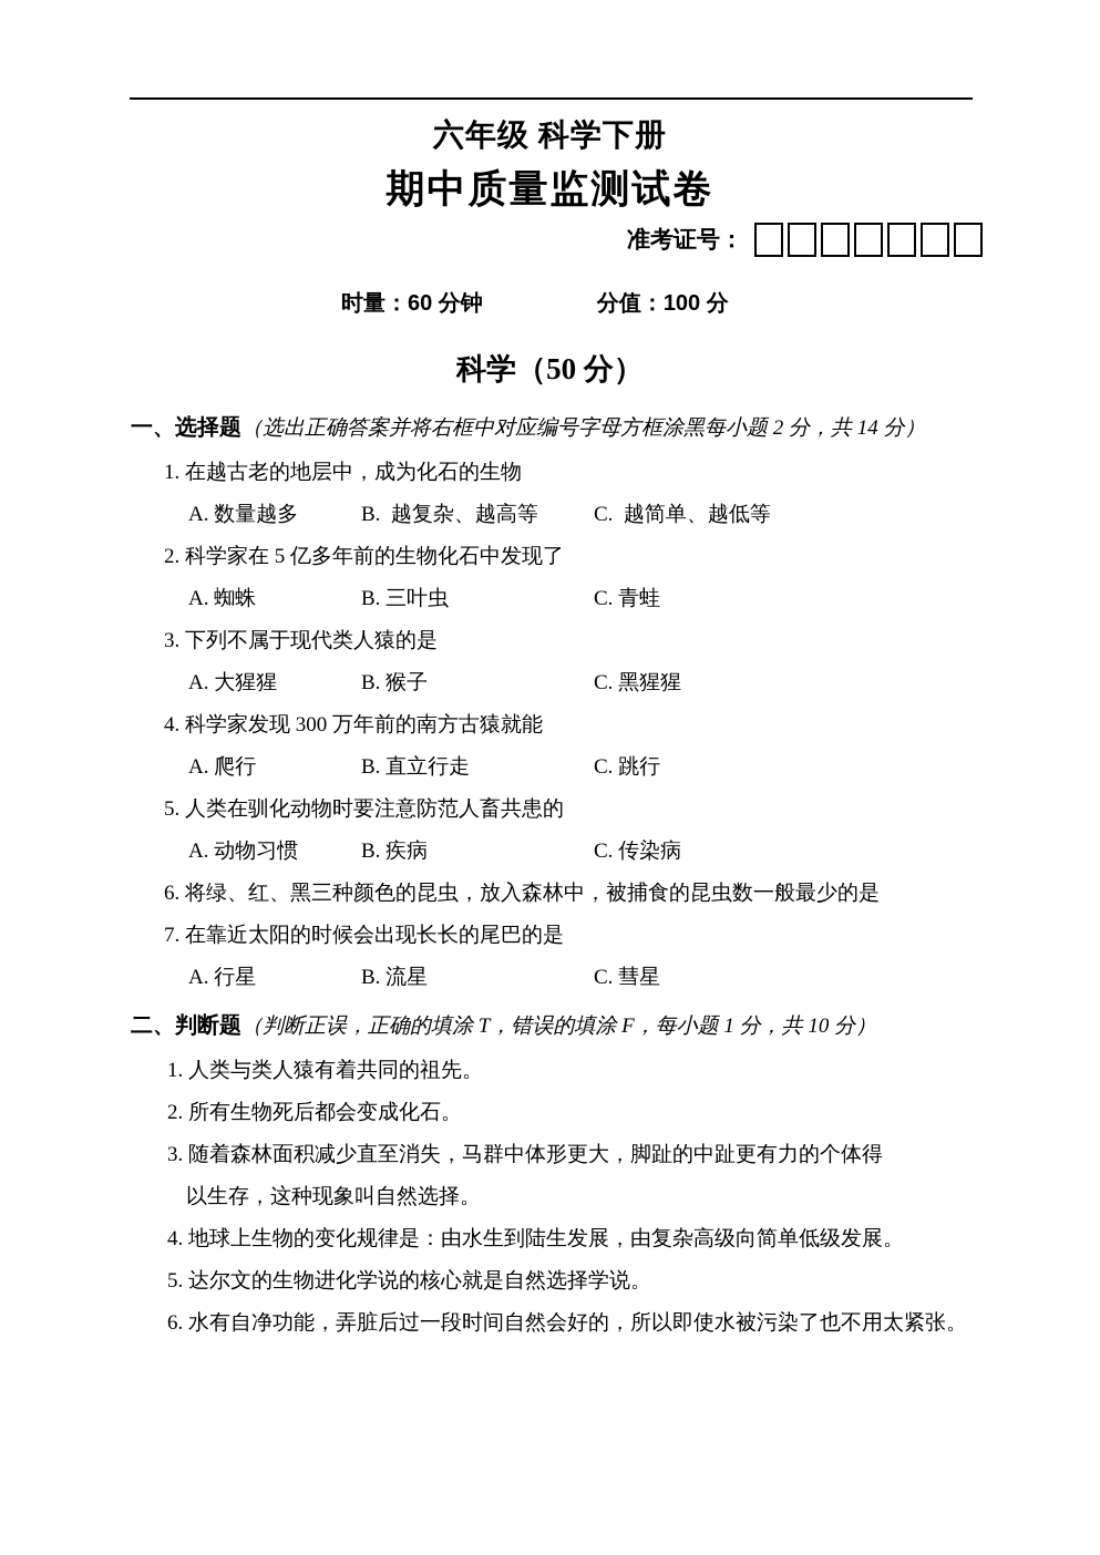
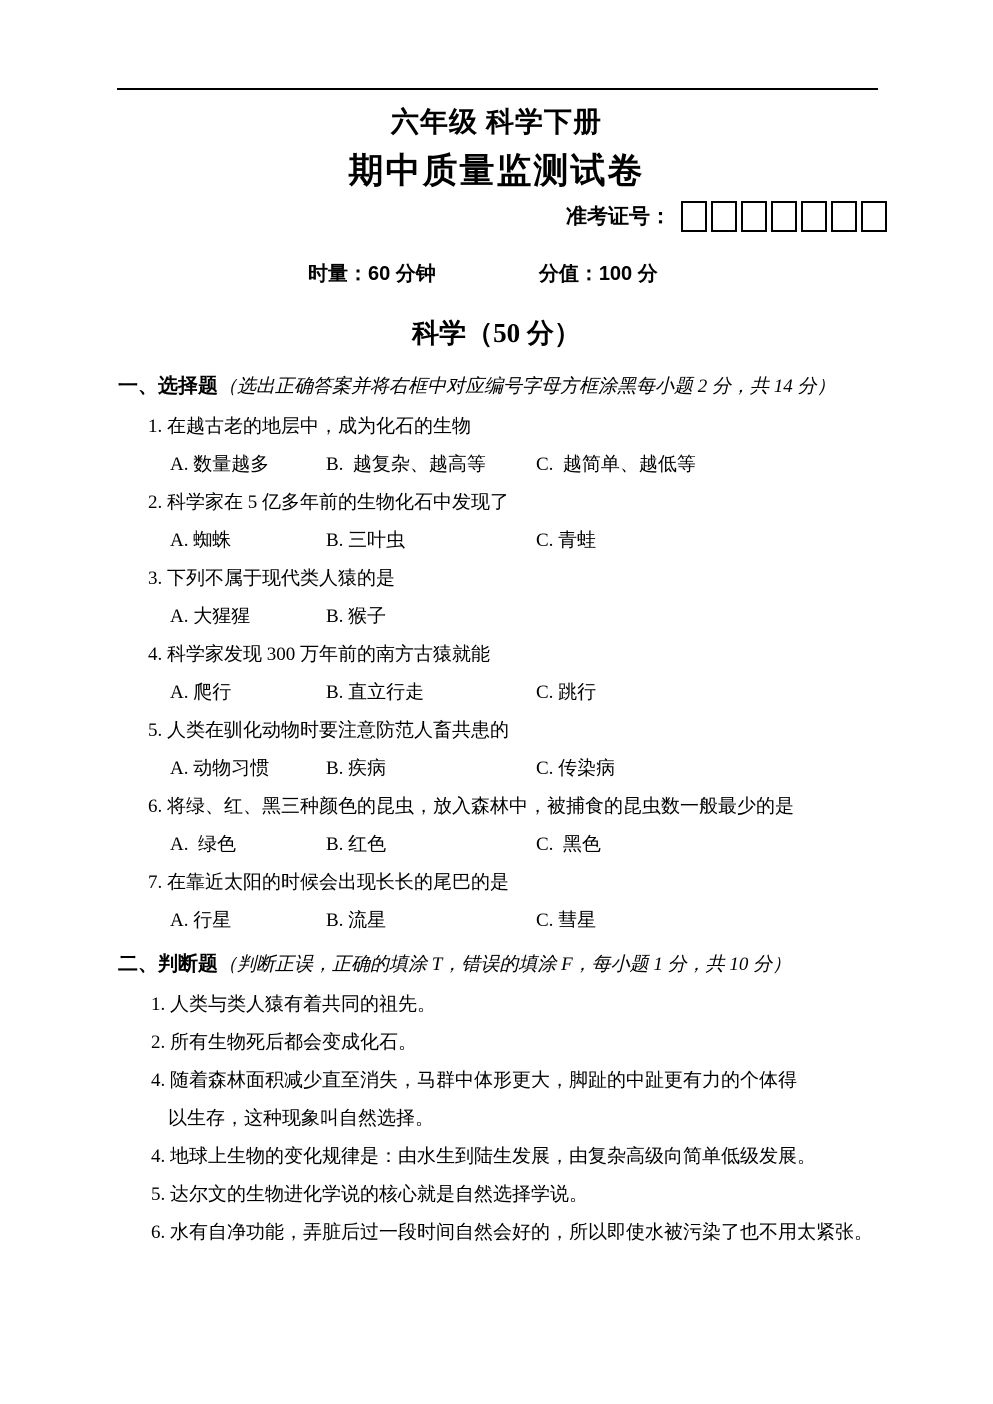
  六年级 科学下册
  期中质量监测试卷
  准考证号：
  时量：60 分钟
  分值：100 分
  科学（50 分）
  一、选择题（选出正确答案并将右框中对应编号字母方框涂黑每小题 2 分，共 14 分）
  1. 在越古老的地层中，成为化石的生物
  A. 数量越多
  B. 越复杂、越高等
  C. 越简单、越低等
  2. 科学家在 5 亿多年前的生物化石中发现了
  A. 蜘蛛
  B. 三叶虫
  C. 青蛙
  3. 下列不属于现代类人猿的是
  A. 大猩猩
  B. 猴子
- C. 黑猩猩
  4. 科学家发现 300 万年前的南方古猿就能
  A. 爬行
  B. 直立行走
  C. 跳行
  5. 人类在驯化动物时要注意防范人畜共患的
  A. 动物习惯
  B. 疾病
  C. 传染病
  6. 将绿、红、黑三种颜色的昆虫，放入森林中，被捕食的昆虫数一般最少的是
+ A. 绿色
+ B. 红色
+ C. 黑色
  7. 在靠近太阳的时候会出现长长的尾巴的是
  A. 行星
  B. 流星
  C. 彗星
  二、判断题（判断正误，正确的填涂 T，错误的填涂 F，每小题 1 分，共 10 分）
  1. 人类与类人猿有着共同的祖先。
  2. 所有生物死后都会变成化石。
- 3. 随着森林面积减少直至消失，马群中体形更大，脚趾的中趾更有力的个体得
+ 4. 随着森林面积减少直至消失，马群中体形更大，脚趾的中趾更有力的个体得
  以生存，这种现象叫自然选择。
  4. 地球上生物的变化规律是：由水生到陆生发展，由复杂高级向简单低级发展。
  5. 达尔文的生物进化学说的核心就是自然选择学说。
  6. 水有自净功能，弄脏后过一段时间自然会好的，所以即使水被污染了也不用太紧张。
